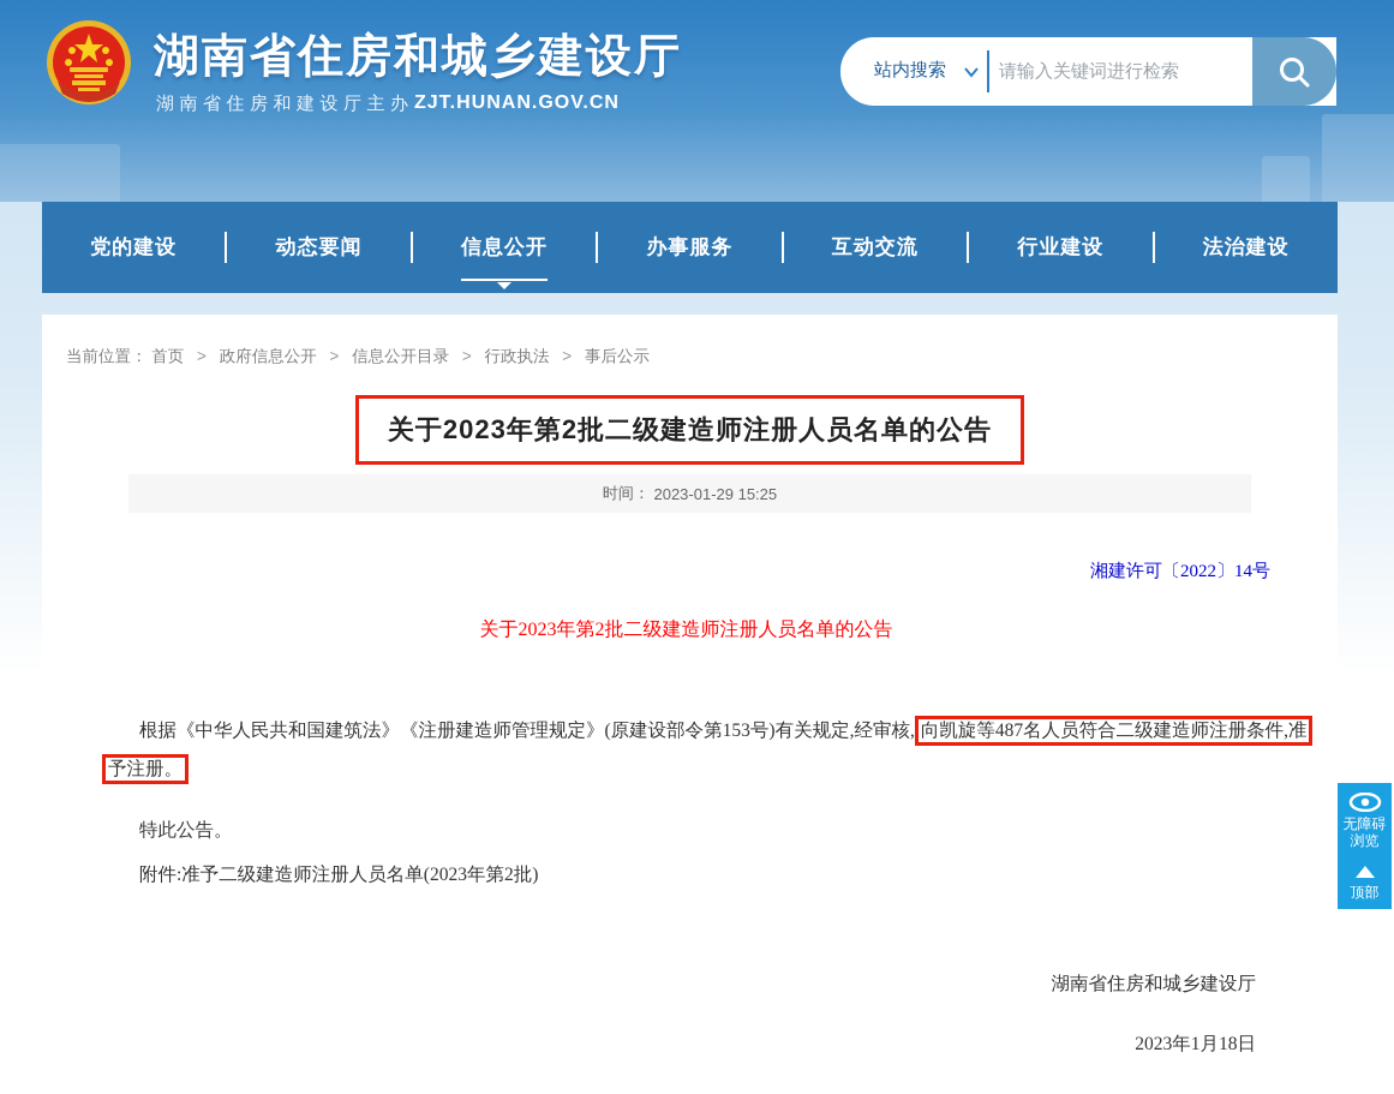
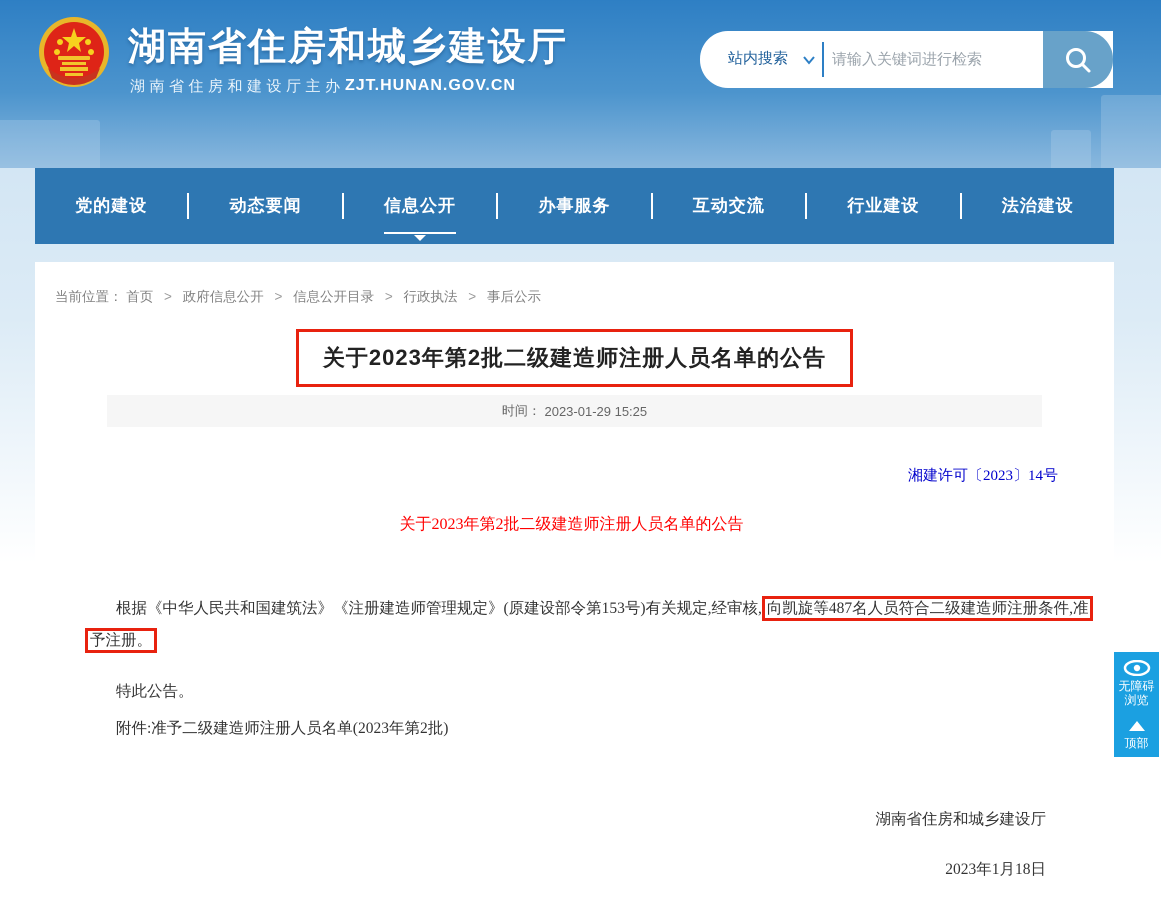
  湖南省住房和城乡建设厅
  湖南省住房和建设厅主办
  ZJT.HUNAN.GOV.CN
  站内搜索
  请输入关键词进行检索
  党的建设
  动态要闻
  信息公开
  办事服务
  互动交流
  行业建设
  法治建设
  当前位置： 首页 > 政府信息公开 > 信息公开目录 > 行政执法 > 事后公示
  关于2023年第2批二级建造师注册人员名单的公告
  时间：
  2023-01-29 15:25
- 湘建许可〔2022〕14号
+ 湘建许可〔2023〕14号
  关于2023年第2批二级建造师注册人员名单的公告
  根据《中华人民共和国建筑法》《注册建造师管理规定》(原建设部令第153号)有关规定,经审核, 向凯旋等487名人员符合二级建造师注册条件,准
  予注册。
  特此公告。
  附件:准予二级建造师注册人员名单(2023年第2批)
  湖南省住房和城乡建设厅
  2023年1月18日
  无障碍
  浏览
  顶部
